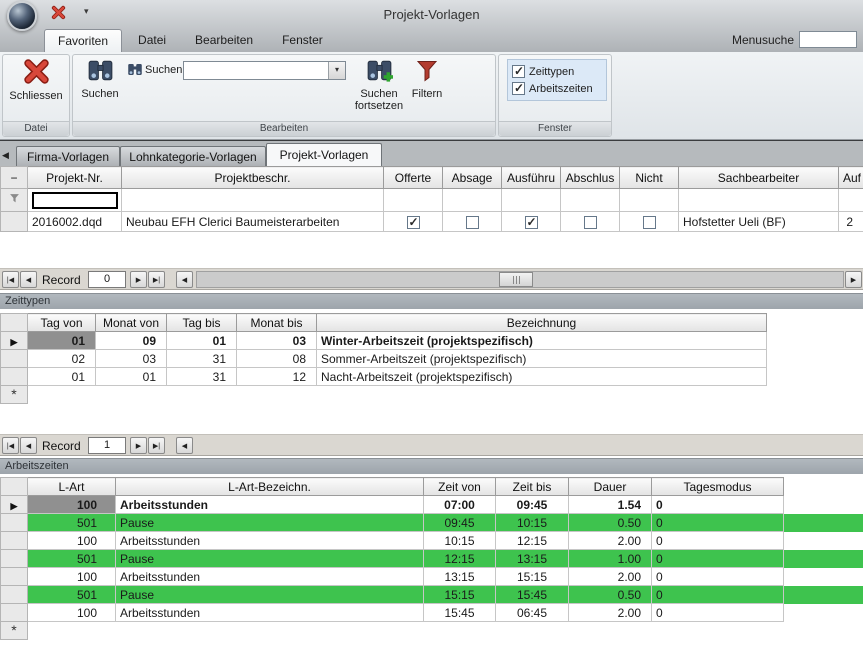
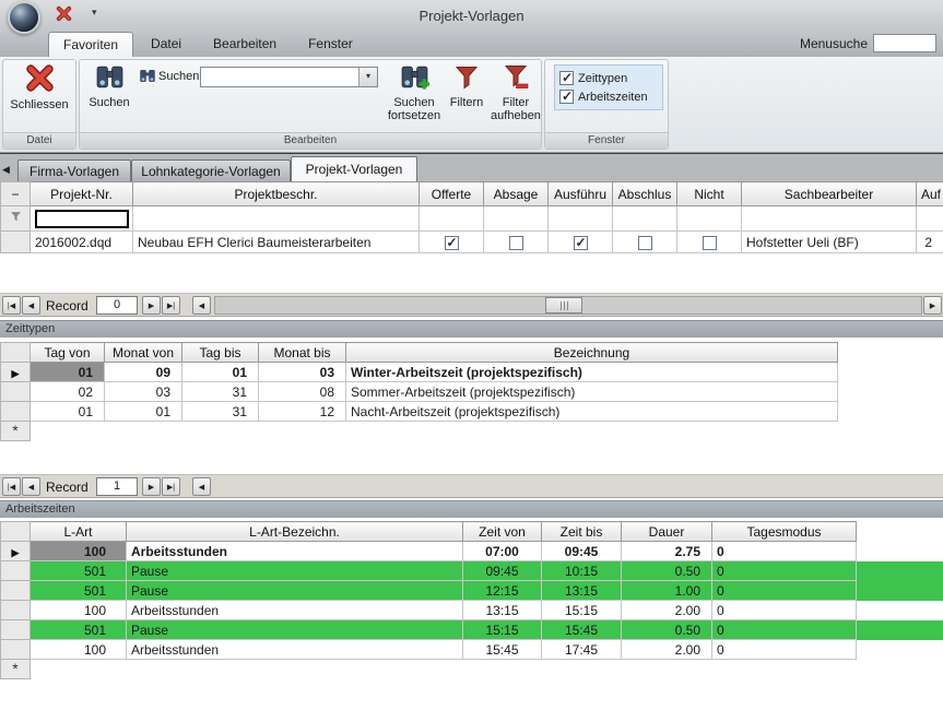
  ▾
  Projekt-Vorlagen
  Favoriten
  Datei
  Bearbeiten
  Fenster
  Menusuche
  Schliessen
  Datei
  Suchen
  Suchen
  ▾
  Suchen fortsetzen
  Filtern
+ Filter aufheben
  Bearbeiten
  Zeittypen
  Arbeitszeiten
  Fenster
  ◀
  Firma-Vorlagen
  Lohnkategorie-Vorlagen
  Projekt-Vorlagen
  −	Projekt-Nr.	Projektbeschr.	Offerte	Absage	Ausführu	Abschlus	Nicht	Sachbearbeiter	Auf
  	2016002.dqd	Neubau EFH Clerici Baumeisterarbeiten						Hofstetter Ueli (BF)	2
  Record
  0
  Zeittypen
  	Tag von	Monat von	Tag bis	Monat bis	Bezeichnung
  ▶	01	09	01	03	Winter-Arbeitszeit (projektspezifisch)
  	02	03	31	08	Sommer-Arbeitszeit (projektspezifisch)
  	01	01	31	12	Nacht-Arbeitszeit (projektspezifisch)
  *
  Record
  1
  Arbeitszeiten
  	L-Art	L-Art-Bezeichn.	Zeit von	Zeit bis	Dauer	Tagesmodus
- ▶	100	Arbeitsstunden	07:00	09:45	1.54	0
+ ▶	100	Arbeitsstunden	07:00	09:45	2.75	0
  	501	Pause	09:45	10:15	0.50	0
- 	100	Arbeitsstunden	10:15	12:15	2.00	0
  	501	Pause	12:15	13:15	1.00	0
  	100	Arbeitsstunden	13:15	15:15	2.00	0
  	501	Pause	15:15	15:45	0.50	0
- 	100	Arbeitsstunden	15:45	06:45	2.00	0
+ 	100	Arbeitsstunden	15:45	17:45	2.00	0
  *
